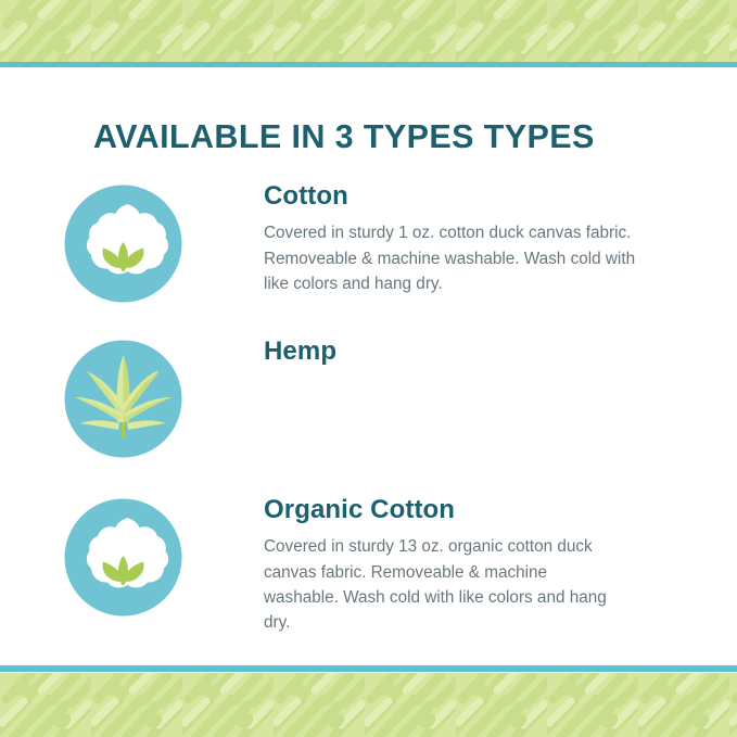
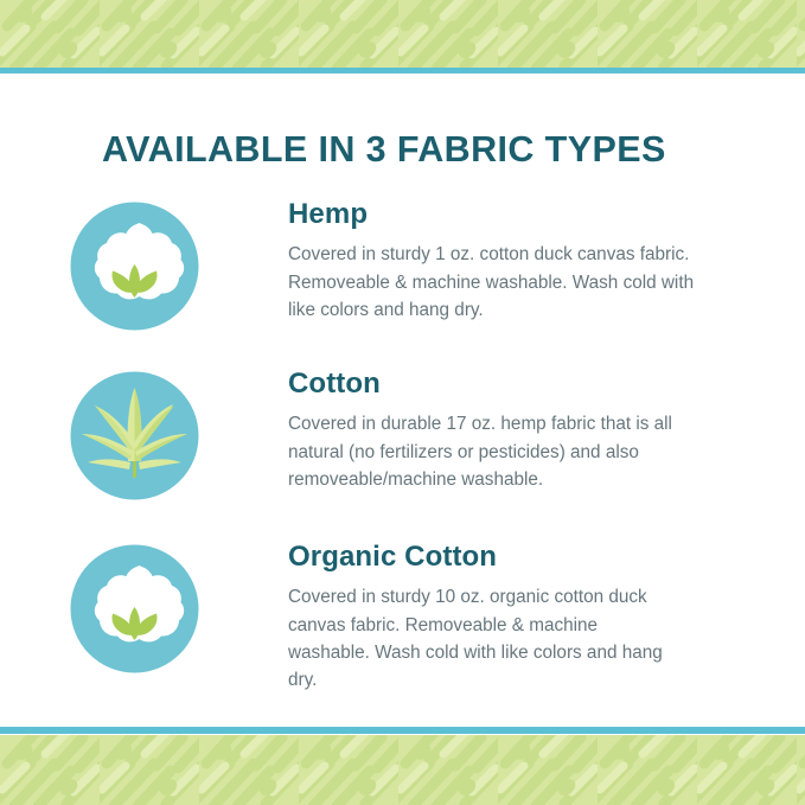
- AVAILABLE IN 3 TYPES TYPES
+ AVAILABLE IN 3 FABRIC TYPES
- Cotton
+ Hemp
  Covered in sturdy 1 oz. cotton duck canvas fabric. Removeable & machine washable. Wash cold with like colors and hang dry.
- Hemp
+ Cotton
+ Covered in durable 17 oz. hemp fabric that is all natural (no fertilizers or pesticides) and also removeable/machine washable.
  Organic Cotton
- Covered in sturdy 13 oz. organic cotton duck canvas fabric. Removeable & machine washable. Wash cold with like colors and hang dry.
+ Covered in sturdy 10 oz. organic cotton duck canvas fabric. Removeable & machine washable. Wash cold with like colors and hang dry.
